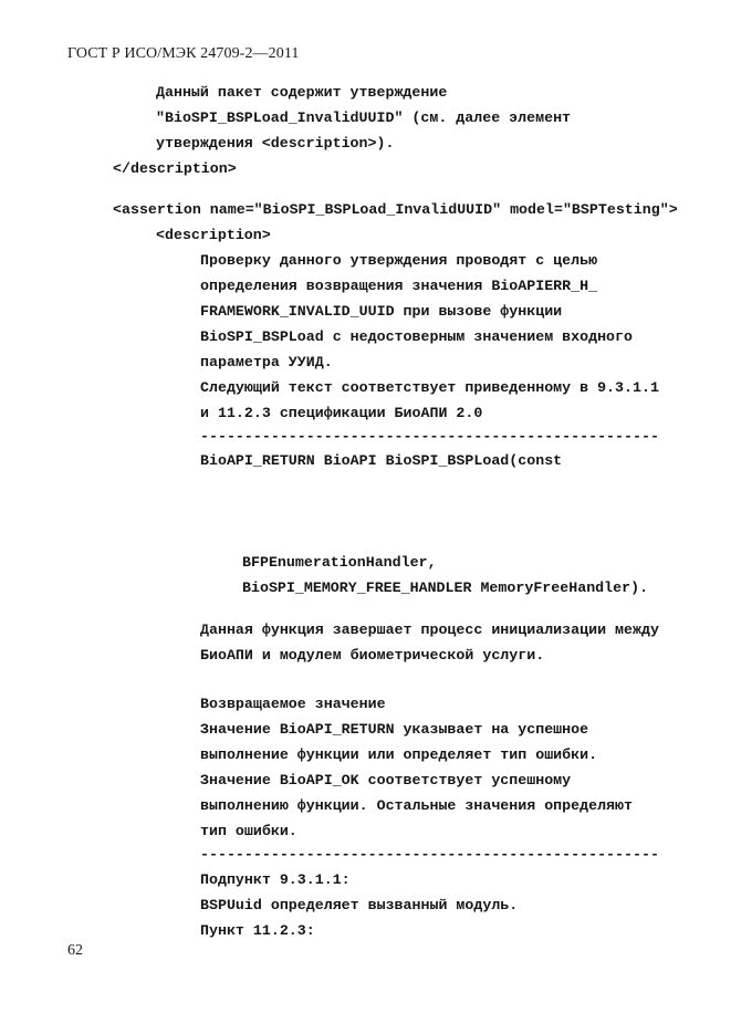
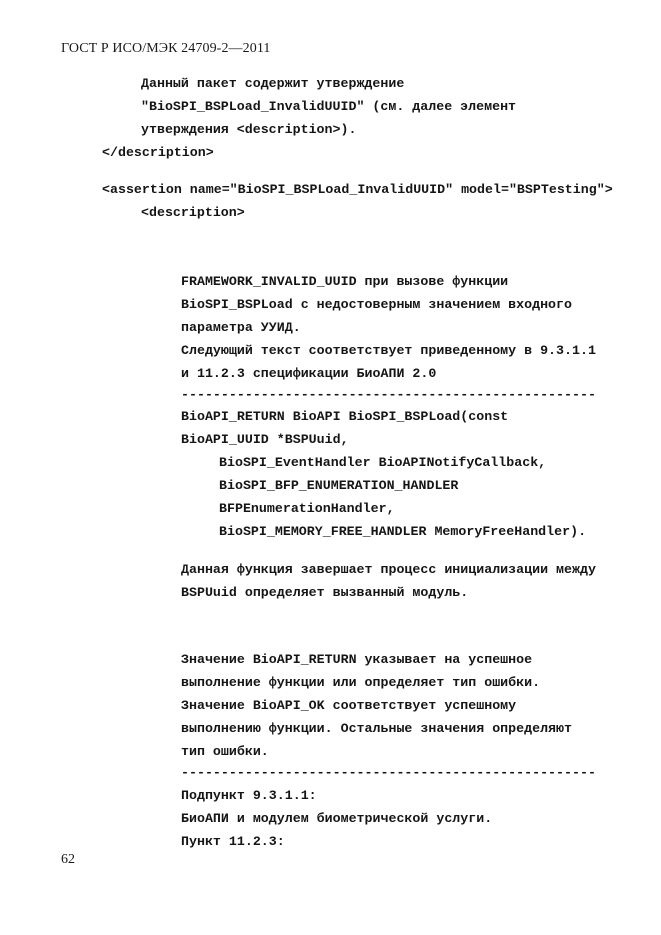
  ГОСТ Р ИСО/МЭК 24709-2—2011
  Данный пакет содержит утверждение
  "BioSPI_BSPLoad_InvalidUUID" (см. далее элемент
  утверждения <description>).
  </description>
  <assertion name="BioSPI_BSPLoad_InvalidUUID" model="BSPTesting">
  <description>
- Проверку данного утверждения проводят с целью
- определения возвращения значения BioAPIERR_H_
  FRAMEWORK_INVALID_UUID при вызове функции
  BioSPI_BSPLoad с недостоверным значением входного
  параметра УУИД.
  Следующий текст соответствует приведенному в 9.3.1.1
  и 11.2.3 спецификации БиоАПИ 2.0
  ----------------------------------------------------
  BioAPI_RETURN BioAPI BioSPI_BSPLoad(const
+ BioAPI_UUID *BSPUuid,
+ BioSPI_EventHandler BioAPINotifyCallback,
+ BioSPI_BFP_ENUMERATION_HANDLER
  BFPEnumerationHandler,
  BioSPI_MEMORY_FREE_HANDLER MemoryFreeHandler).
  Данная функция завершает процесс инициализации между
- БиоАПИ и модулем биометрической услуги.
+ BSPUuid определяет вызванный модуль.
- Возвращаемое значение
  Значение BioAPI_RETURN указывает на успешное
  выполнение функции или определяет тип ошибки.
  Значение BioAPI_OK соответствует успешному
  выполнению функции. Остальные значения определяют
  тип ошибки.
  ----------------------------------------------------
  Подпункт 9.3.1.1:
- BSPUuid определяет вызванный модуль.
+ БиоАПИ и модулем биометрической услуги.
  Пункт 11.2.3:
  62
